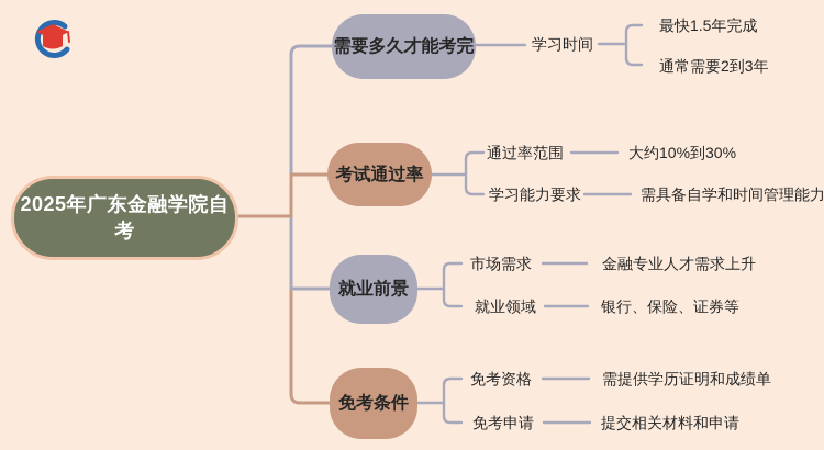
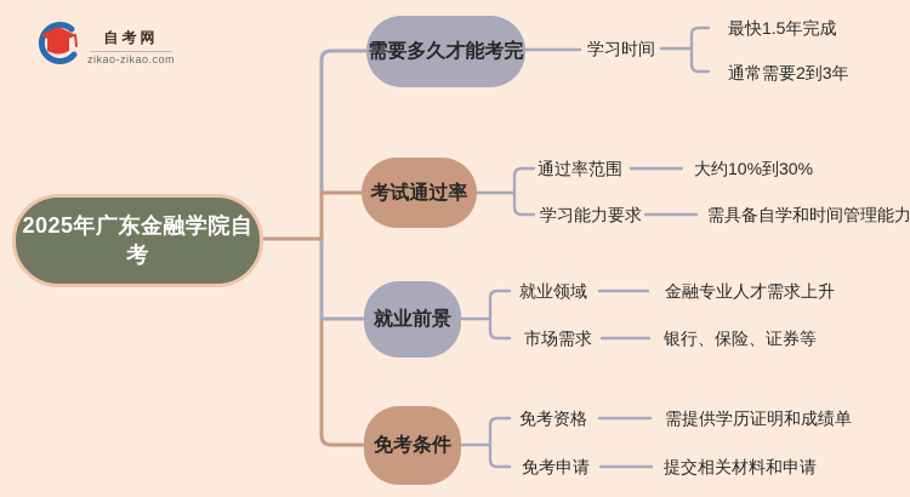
+ 自考网
+ zikao-zikao.com
  2025年广东金融学院自考
  需要多久才能考完
  考试通过率
  就业前景
  免考条件
  学习时间
  最快1.5年完成
  通常需要2到3年
  通过率范围
  大约10%到30%
  学习能力要求
  需具备自学和时间管理能力
- 市场需求
+ 就业领域
  金融专业人才需求上升
- 就业领域
+ 市场需求
  银行、保险、证券等
  免考资格
  需提供学历证明和成绩单
  免考申请
  提交相关材料和申请
